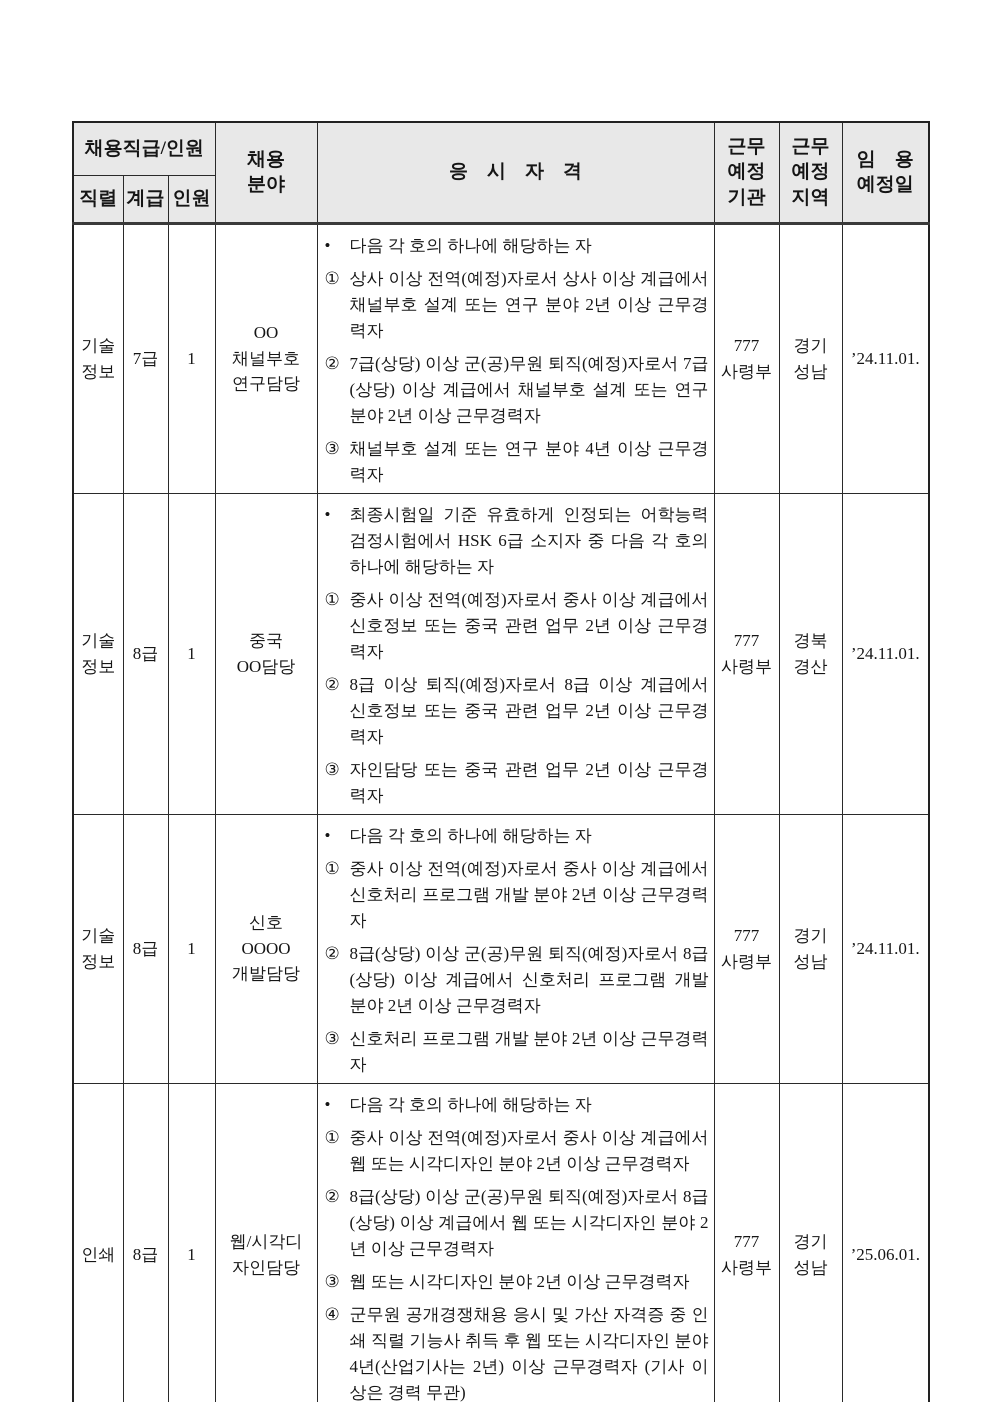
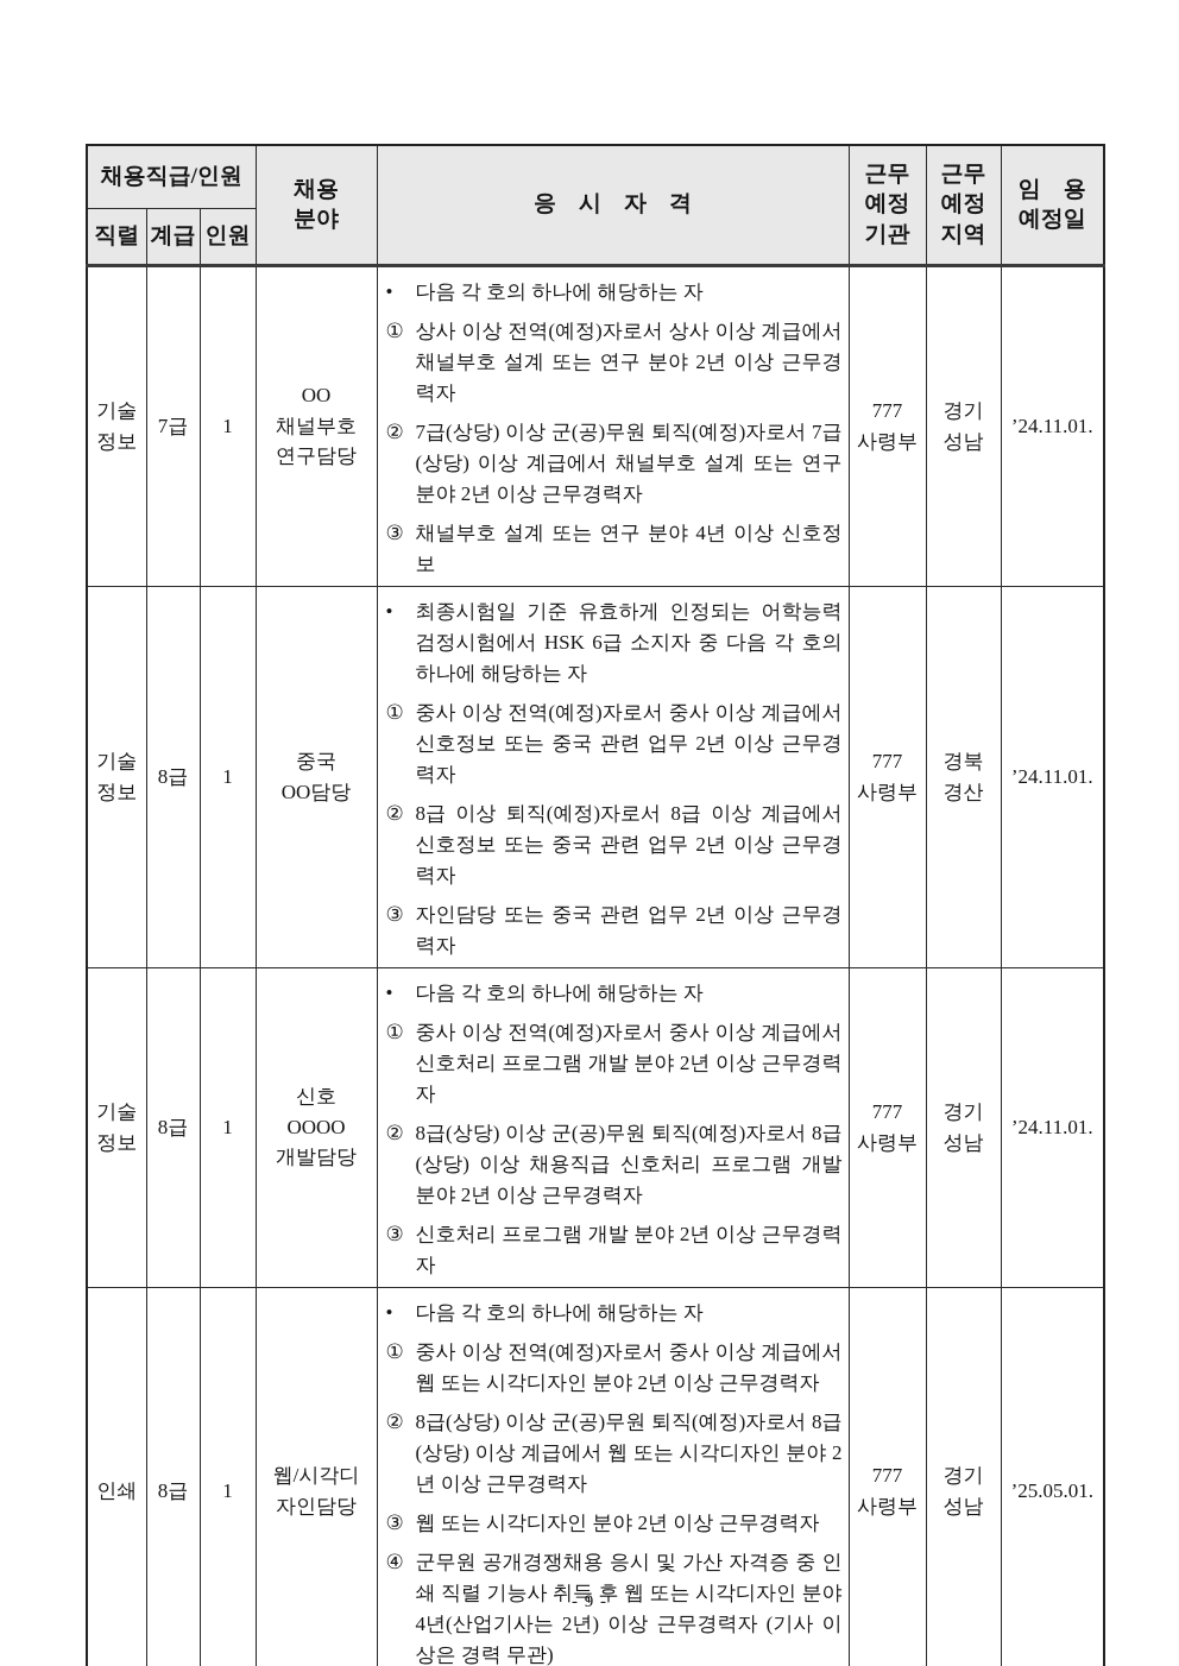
  채용직급/인원	채용 분야	응 시 자 격	근무 예정 기관	근무 예정 지역	임 용 예정일
  직렬	계급	인원
- 기술 정보	7급	1	OO 채널부호 연구담당	• 다음 각 호의 하나에 해당하는 자① 상사 이상 전역(예정)자로서 상사 이상 계급에서 채널부호 설계 또는 연구 분야 2년 이상 근무경력자② 7급(상당) 이상 군(공)무원 퇴직(예정)자로서 7급(상당) 이상 계급에서 채널부호 설계 또는 연구 분야 2년 이상 근무경력자③ 채널부호 설계 또는 연구 분야 4년 이상 근무경력자	777 사령부	경기 성남	’24.11.01.
+ 기술 정보	7급	1	OO 채널부호 연구담당	• 다음 각 호의 하나에 해당하는 자① 상사 이상 전역(예정)자로서 상사 이상 계급에서 채널부호 설계 또는 연구 분야 2년 이상 근무경력자② 7급(상당) 이상 군(공)무원 퇴직(예정)자로서 7급(상당) 이상 계급에서 채널부호 설계 또는 연구 분야 2년 이상 근무경력자③ 채널부호 설계 또는 연구 분야 4년 이상 신호정보	777 사령부	경기 성남	’24.11.01.
  기술 정보	8급	1	중국 OO담당	• 최종시험일 기준 유효하게 인정되는 어학능력 검정시험에서 HSK 6급 소지자 중 다음 각 호의 하나에 해당하는 자① 중사 이상 전역(예정)자로서 중사 이상 계급에서 신호정보 또는 중국 관련 업무 2년 이상 근무경력자② 8급 이상 퇴직(예정)자로서 8급 이상 계급에서 신호정보 또는 중국 관련 업무 2년 이상 근무경력자③ 자인담당 또는 중국 관련 업무 2년 이상 근무경력자	777 사령부	경북 경산	’24.11.01.
- 기술 정보	8급	1	신호 OOOO 개발담당	• 다음 각 호의 하나에 해당하는 자① 중사 이상 전역(예정)자로서 중사 이상 계급에서 신호처리 프로그램 개발 분야 2년 이상 근무경력자② 8급(상당) 이상 군(공)무원 퇴직(예정)자로서 8급(상당) 이상 계급에서 신호처리 프로그램 개발 분야 2년 이상 근무경력자③ 신호처리 프로그램 개발 분야 2년 이상 근무경력자	777 사령부	경기 성남	’24.11.01.
+ 기술 정보	8급	1	신호 OOOO 개발담당	• 다음 각 호의 하나에 해당하는 자① 중사 이상 전역(예정)자로서 중사 이상 계급에서 신호처리 프로그램 개발 분야 2년 이상 근무경력자② 8급(상당) 이상 군(공)무원 퇴직(예정)자로서 8급(상당) 이상 채용직급 신호처리 프로그램 개발 분야 2년 이상 근무경력자③ 신호처리 프로그램 개발 분야 2년 이상 근무경력자	777 사령부	경기 성남	’24.11.01.
- 인쇄	8급	1	웹/시각디 자인담당	• 다음 각 호의 하나에 해당하는 자① 중사 이상 전역(예정)자로서 중사 이상 계급에서 웹 또는 시각디자인 분야 2년 이상 근무경력자② 8급(상당) 이상 군(공)무원 퇴직(예정)자로서 8급(상당) 이상 계급에서 웹 또는 시각디자인 분야 2년 이상 근무경력자③ 웹 또는 시각디자인 분야 2년 이상 근무경력자④ 군무원 공개경쟁채용 응시 및 가산 자격증 중 인쇄 직렬 기능사 취득 후 웹 또는 시각디자인 분야 4년(산업기사는 2년) 이상 근무경력자 (기사 이상은 경력 무관)	777 사령부	경기 성남	’25.06.01.
+ 인쇄	8급	1	웹/시각디 자인담당	• 다음 각 호의 하나에 해당하는 자① 중사 이상 전역(예정)자로서 중사 이상 계급에서 웹 또는 시각디자인 분야 2년 이상 근무경력자② 8급(상당) 이상 군(공)무원 퇴직(예정)자로서 8급(상당) 이상 계급에서 웹 또는 시각디자인 분야 2년 이상 근무경력자③ 웹 또는 시각디자인 분야 2년 이상 근무경력자④ 군무원 공개경쟁채용 응시 및 가산 자격증 중 인쇄 직렬 기능사 취득 후 웹 또는 시각디자인 분야 4년(산업기사는 2년) 이상 근무경력자 (기사 이상은 경력 무관)	777 사령부	경기 성남	’25.05.01.
+ - 9 -
